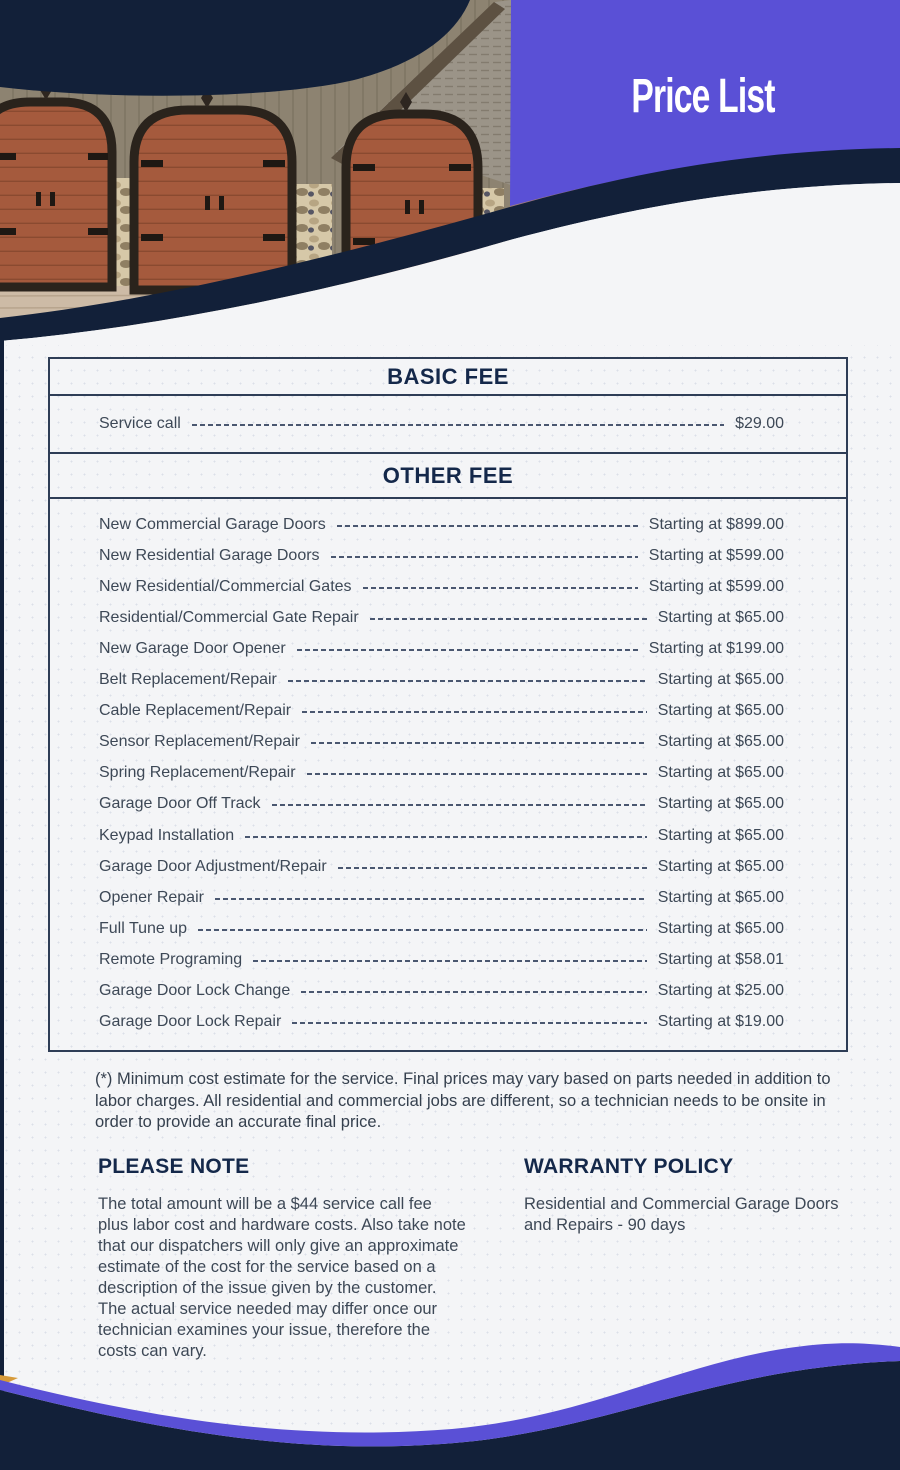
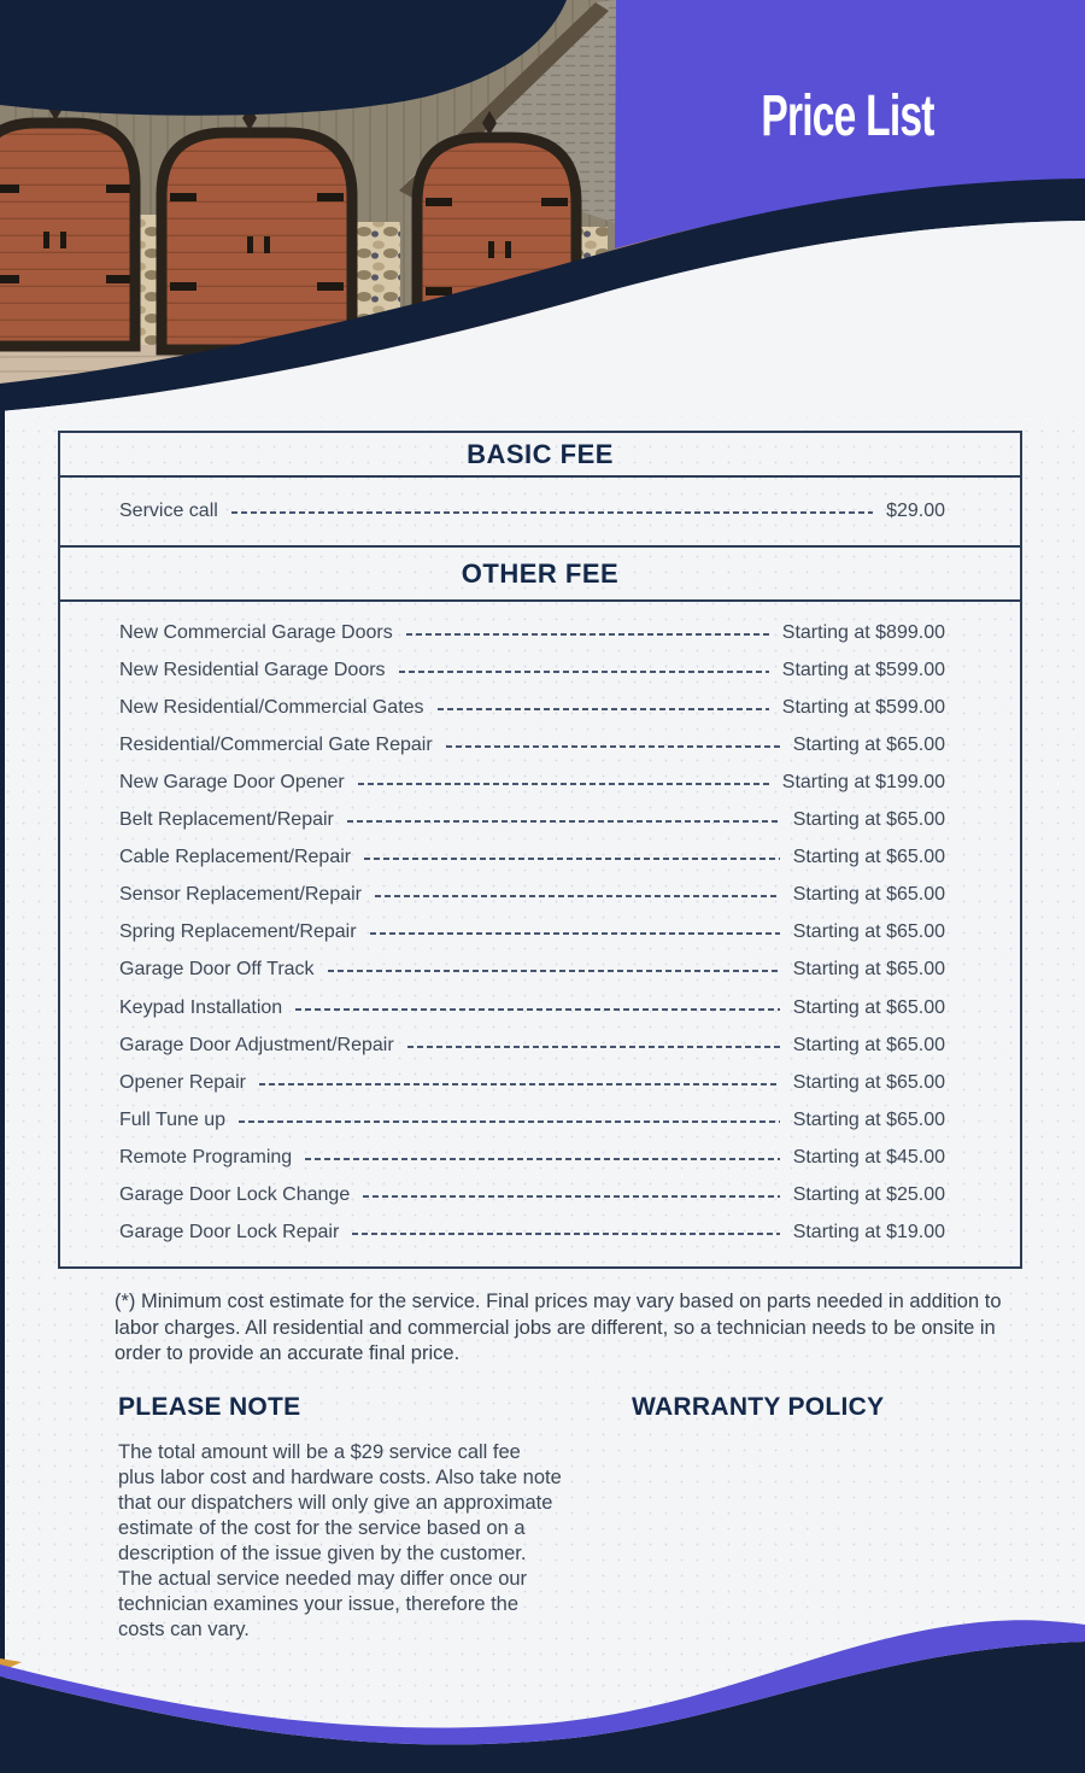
  Price List
  BASIC FEE
  Service call
  $29.00
  OTHER FEE
  New Commercial Garage Doors
  Starting at $899.00
  New Residential Garage Doors
  Starting at $599.00
  New Residential/Commercial Gates
  Starting at $599.00
  Residential/Commercial Gate Repair
  Starting at $65.00
  New Garage Door Opener
  Starting at $199.00
  Belt Replacement/Repair
  Starting at $65.00
  Cable Replacement/Repair
  Starting at $65.00
  Sensor Replacement/Repair
  Starting at $65.00
  Spring Replacement/Repair
  Starting at $65.00
  Garage Door Off Track
  Starting at $65.00
  Keypad Installation
  Starting at $65.00
  Garage Door Adjustment/Repair
  Starting at $65.00
  Opener Repair
  Starting at $65.00
  Full Tune up
  Starting at $65.00
  Remote Programing
- Starting at $58.01
+ Starting at $45.00
  Garage Door Lock Change
  Starting at $25.00
  Garage Door Lock Repair
  Starting at $19.00
  (*) Minimum cost estimate for the service. Final prices may vary based on parts needed in addition to labor charges. All residential and commercial jobs are different, so a technician needs to be onsite in order to provide an accurate final price.
  PLEASE NOTE
- The total amount will be a $44 service call fee plus labor cost and hardware costs. Also take note that our dispatchers will only give an approximate estimate of the cost for the service based on a description of the issue given by the customer. The actual service needed may differ once our technician examines your issue, therefore the costs can vary.
+ The total amount will be a $29 service call fee plus labor cost and hardware costs. Also take note that our dispatchers will only give an approximate estimate of the cost for the service based on a description of the issue given by the customer. The actual service needed may differ once our technician examines your issue, therefore the costs can vary.
  WARRANTY POLICY
- Residential and Commercial Garage Doors and Repairs - 90 days
